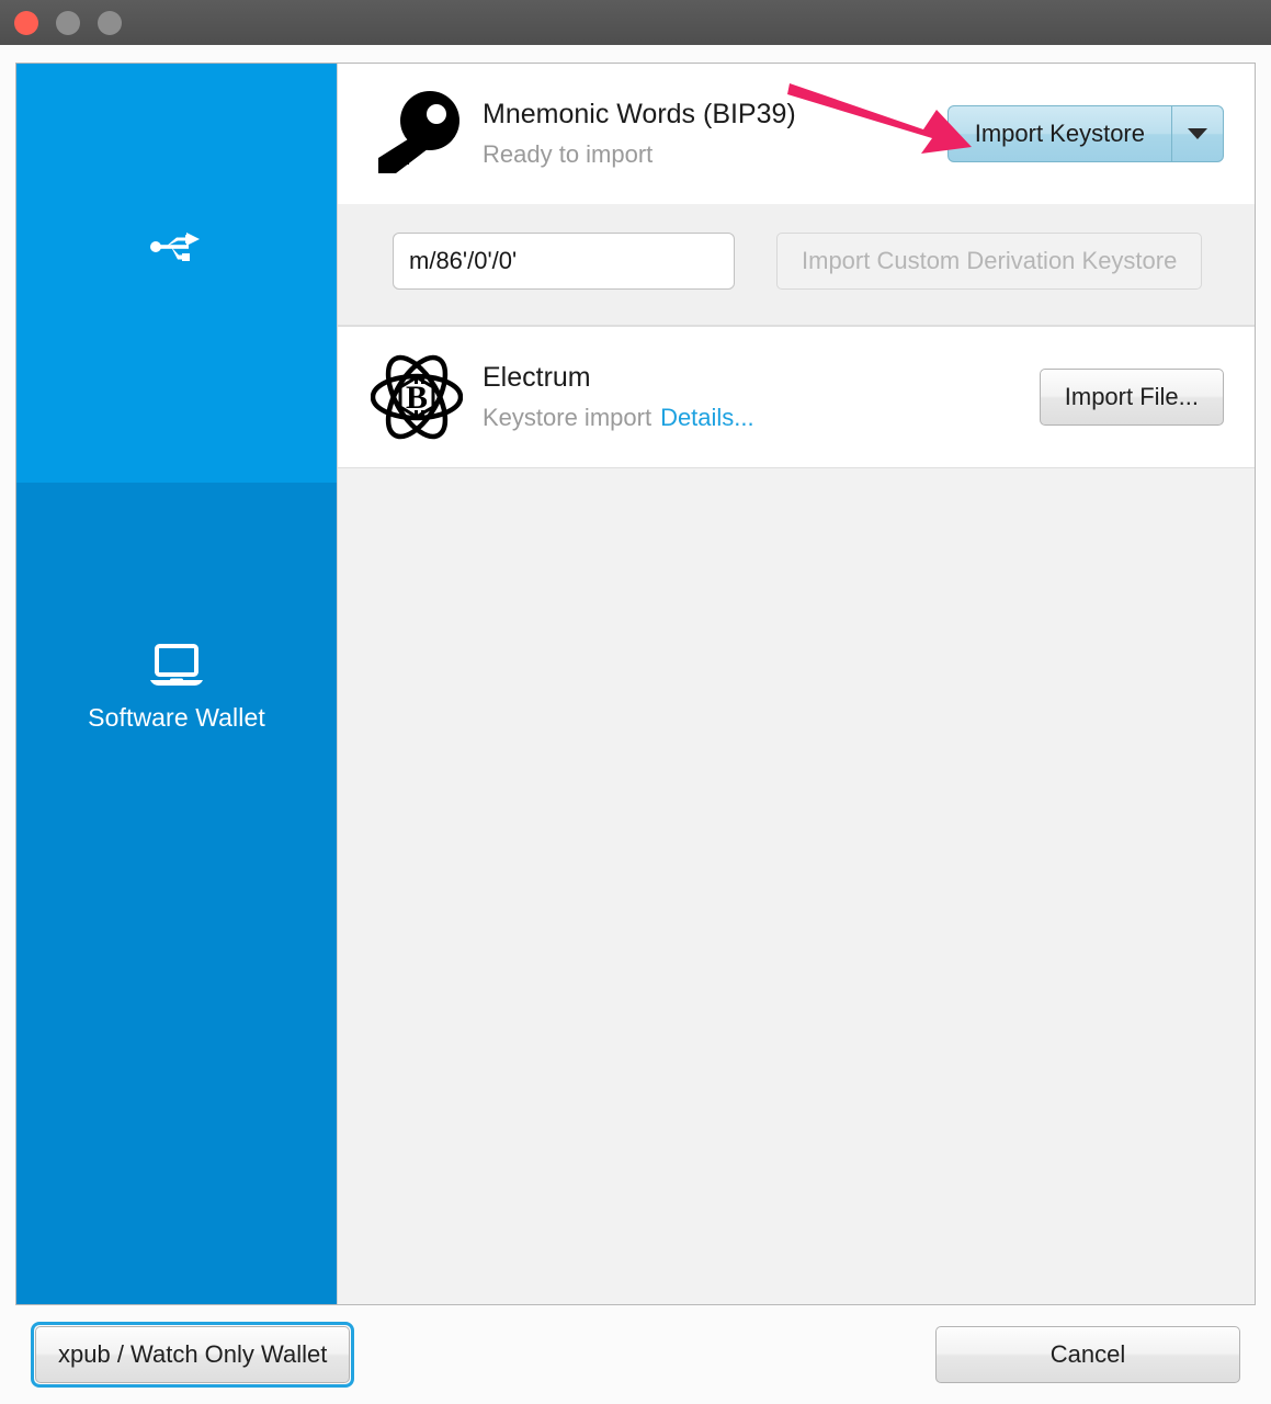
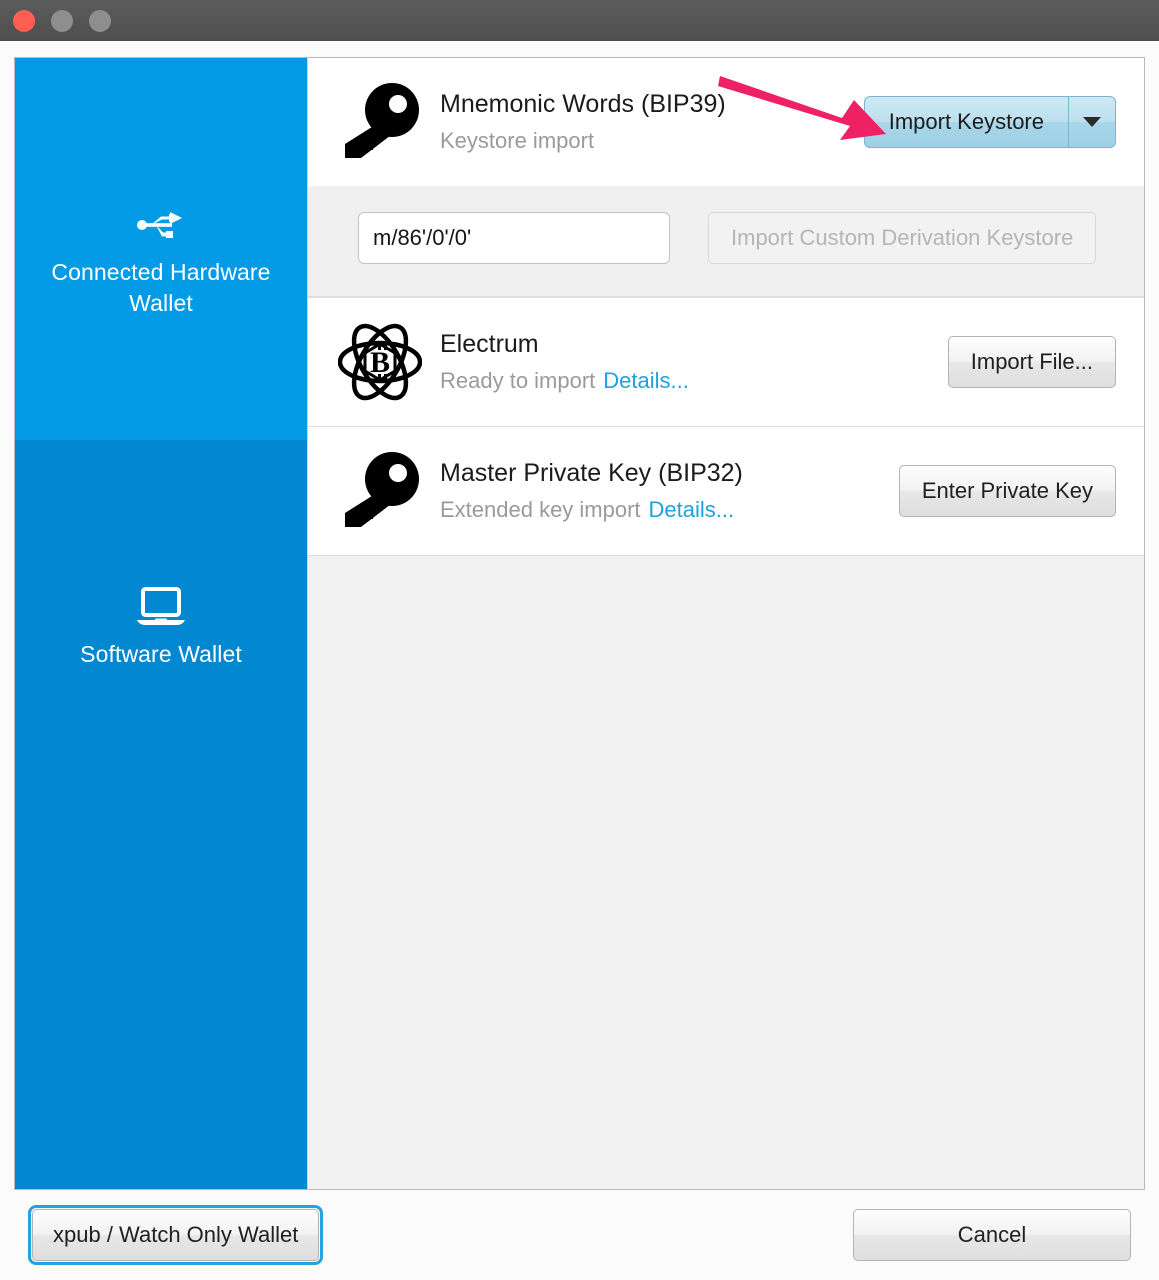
+ Connected Hardware Wallet
  Software Wallet
  Mnemonic Words (BIP39)
- Ready to import
+ Keystore import
  Import Keystore
  m/86'/0'/0'
  Import Custom Derivation Keystore
  B
  Electrum
- Keystore import Details...
+ Ready to import Details...
  Import File...
+ Master Private Key (BIP32)
+ Extended key import Details...
+ Enter Private Key
  xpub / Watch Only Wallet
  Cancel
